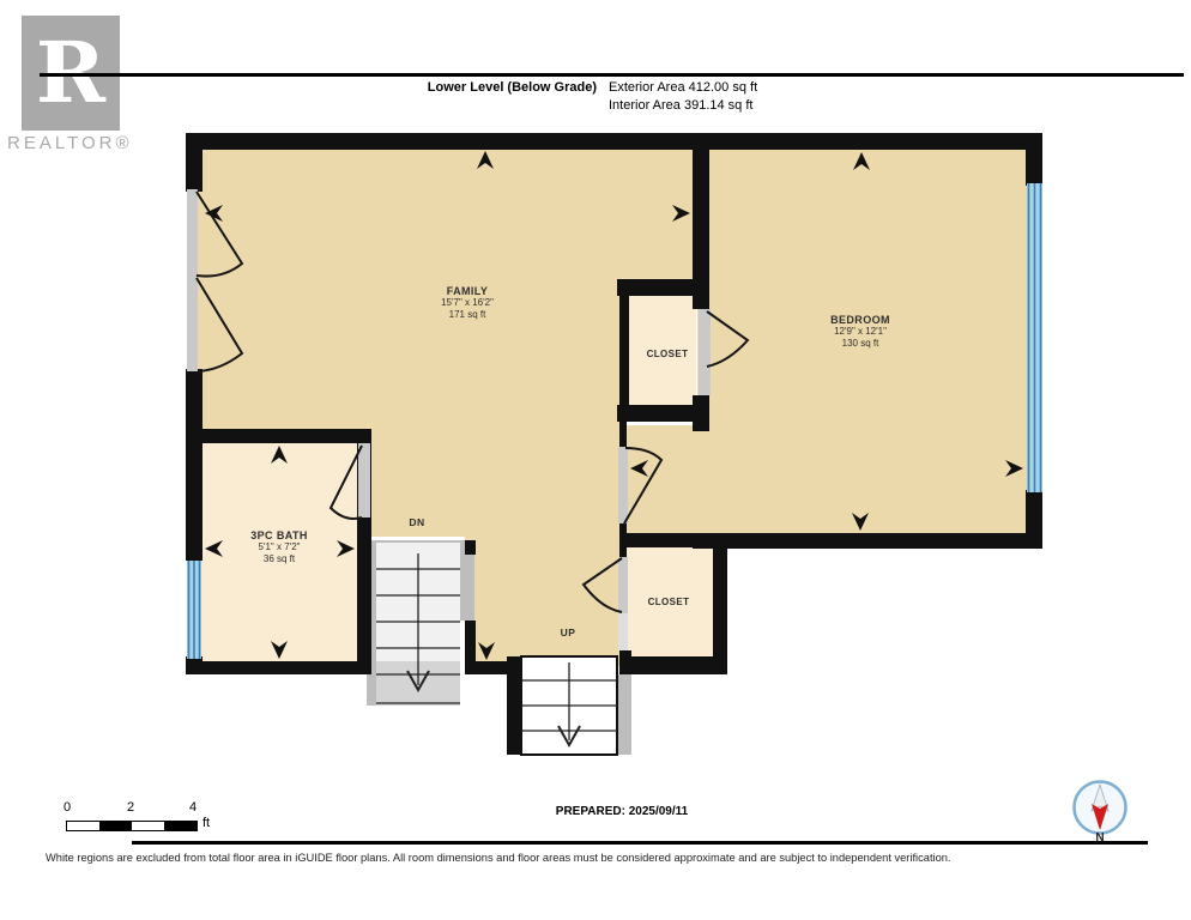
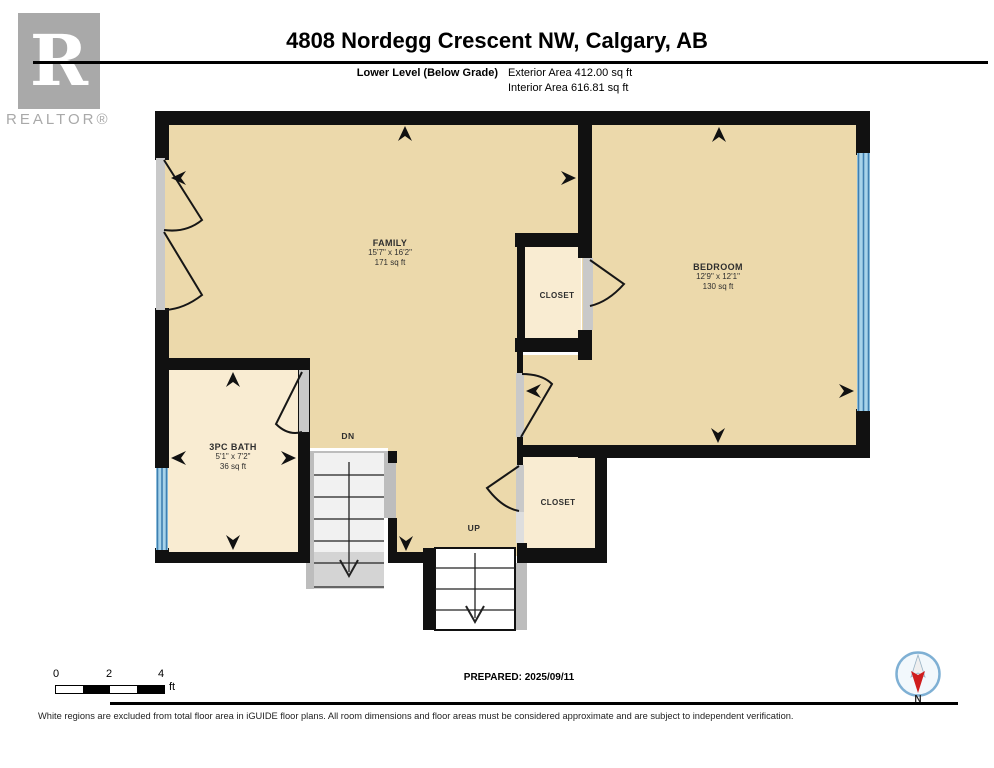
  REALTOR®
+ 4808 Nordegg Crescent NW, Calgary, AB
  Lower Level (Below Grade)
  Exterior Area 412.00 sq ft
- Interior Area 391.14 sq ft
+ Interior Area 616.81 sq ft
  FAMILY
  15'7" x 16'2"
  171 sq ft
  BEDROOM
  12'9" x 12'1"
  130 sq ft
  3PC BATH
  5'1" x 7'2"
  36 sq ft
  CLOSET
  CLOSET
  DN
  UP
  0
  2
  4
  ft
  PREPARED: 2025/09/11
  N
  White regions are excluded from total floor area in iGUIDE floor plans. All room dimensions and floor areas must be considered approximate and are subject to independent verification.
